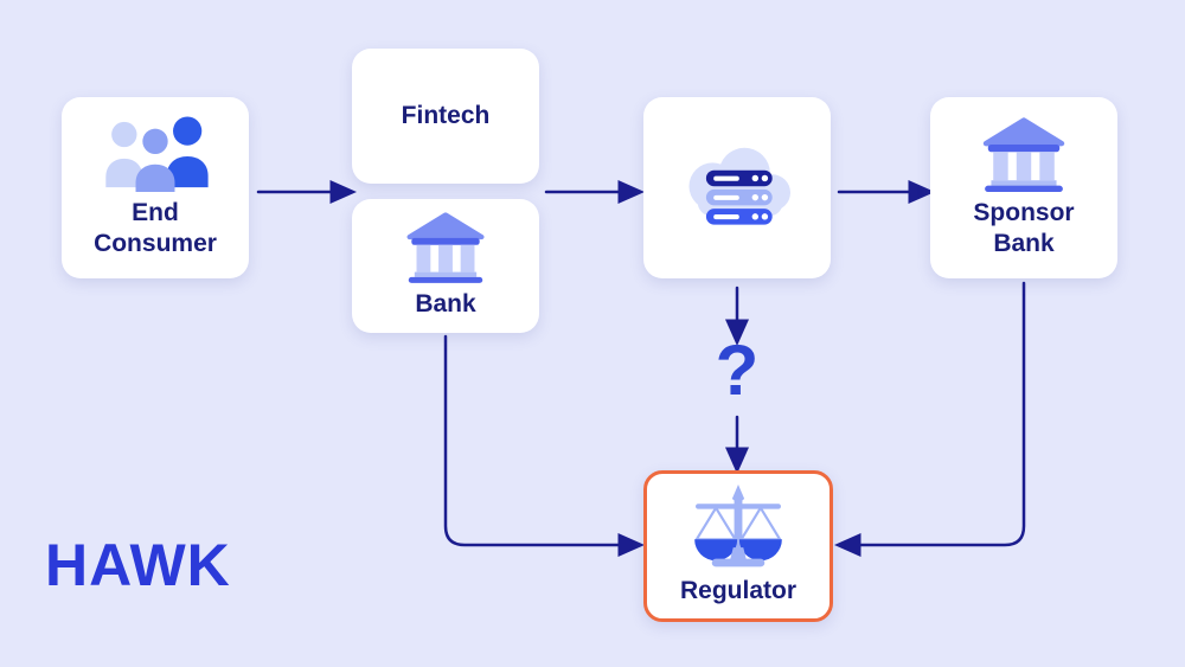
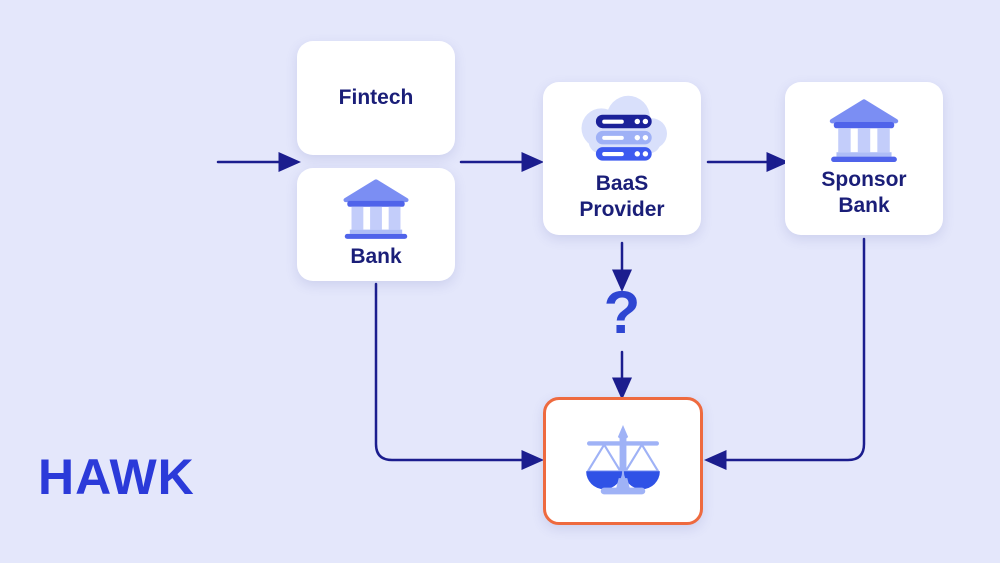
- End
- Consumer
  Fintech
  Bank
+ BaaS
+ Provider
  Sponsor
  Bank
  ?
- Regulator
  HAWK
